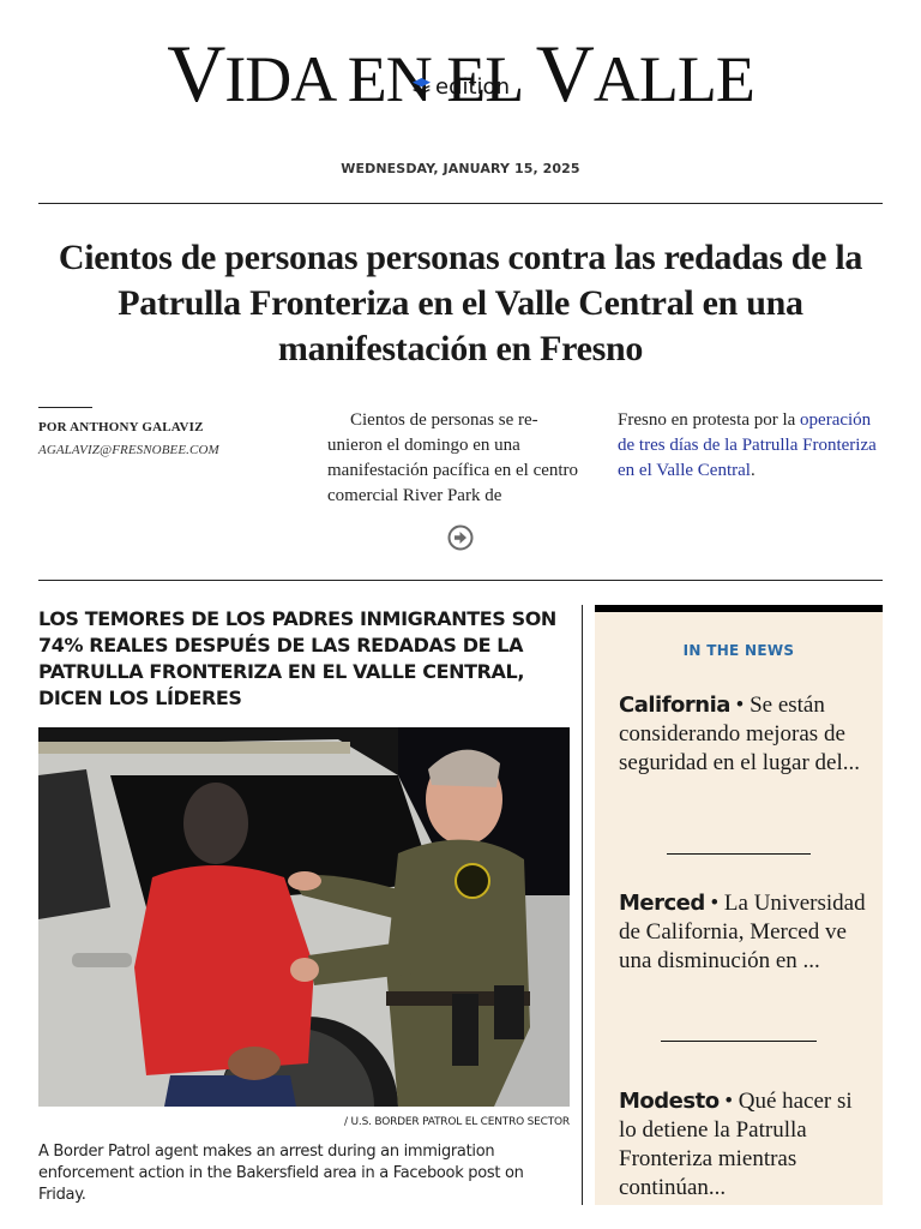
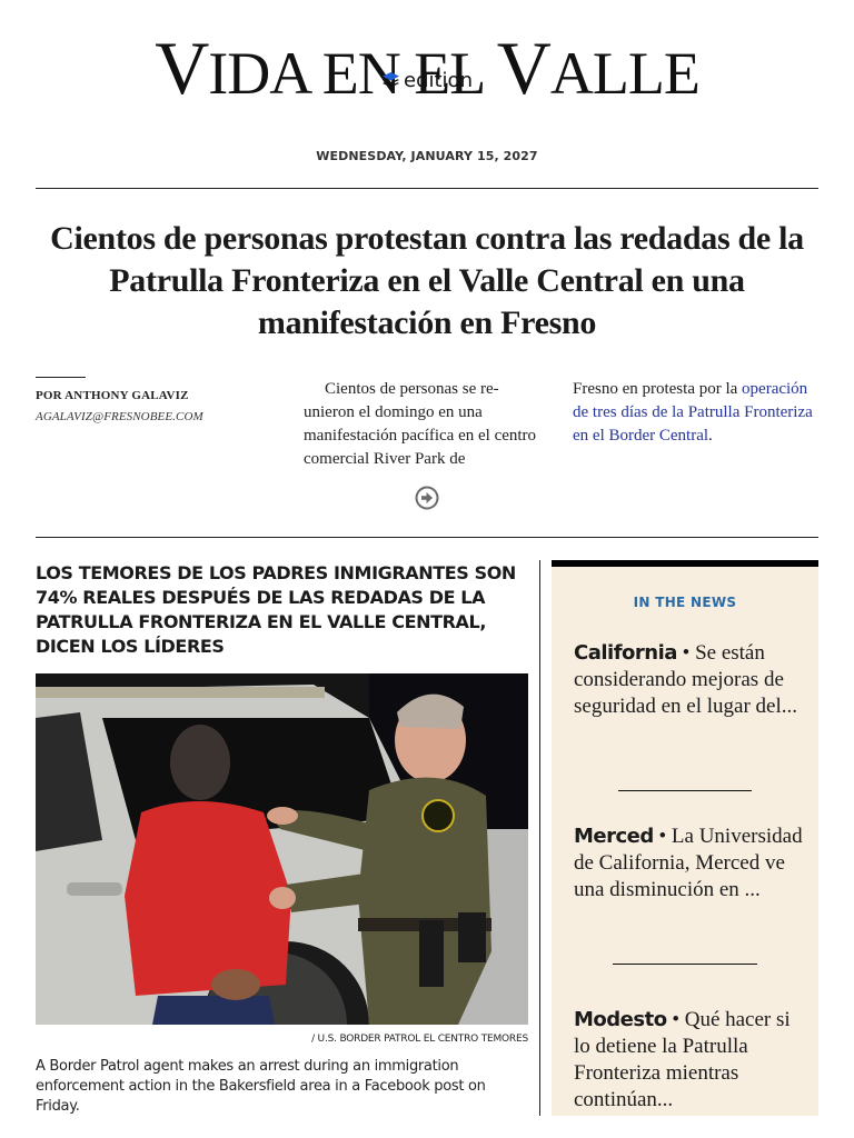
  VIDA EN EL VALLE
  edition
- WEDNESDAY, JANUARY 15, 2025
+ WEDNESDAY, JANUARY 15, 2027
- Cientos de personas personas contra las redadas de la Patrulla Fronteriza en el Valle Central en una manifestación en Fresno
+ Cientos de personas protestan contra las redadas de la Patrulla Fronteriza en el Valle Central en una manifestación en Fresno
  POR ANTHONY GALAVIZ
  AGALAVIZ@FRESNOBEE.COM
  Cientos de personas se re-
  unieron el domingo en una manifestación pacífica en el centro comercial River Park de
- Fresno en protesta por la operación de tres días de la Patrulla Fronteriza en el Valle Central.
+ Fresno en protesta por la operación de tres días de la Patrulla Fronteriza en el Border Central.
  LOS TEMORES DE LOS PADRES INMIGRANTES SON 74% REALES DESPUÉS DE LAS REDADAS DE LA PATRULLA FRONTERIZA EN EL VALLE CENTRAL, DICEN LOS LÍDERES
- / U.S. BORDER PATROL EL CENTRO SECTOR
+ / U.S. BORDER PATROL EL CENTRO TEMORES
  A Border Patrol agent makes an arrest during an immigration enforcement action in the Bakersfield area in a Facebook post on Friday.
  IN THE NEWS
  California • Se están considerando mejoras de seguridad en el lugar del...
  Merced • La Universidad de California, Merced ve una disminución en ...
  Modesto • Qué hacer si lo detiene la Patrulla Fronteriza mientras continúan...
